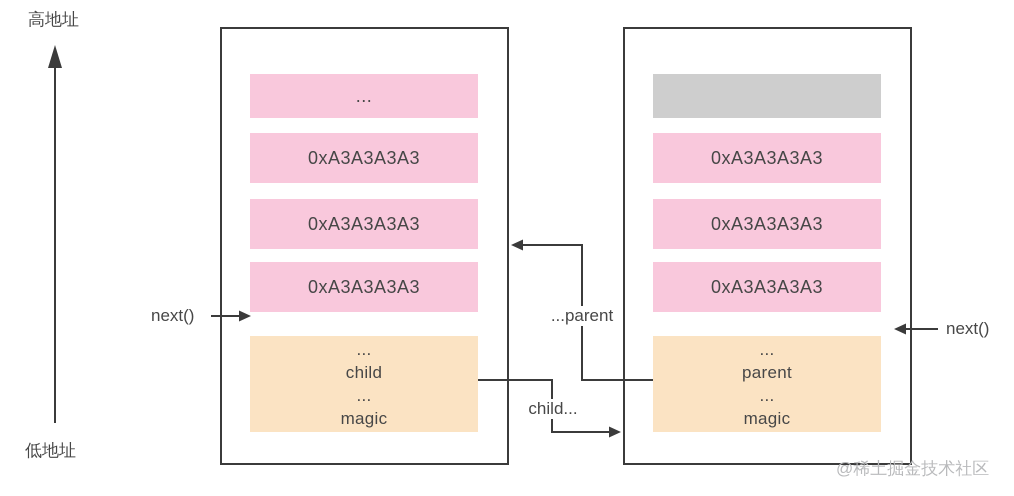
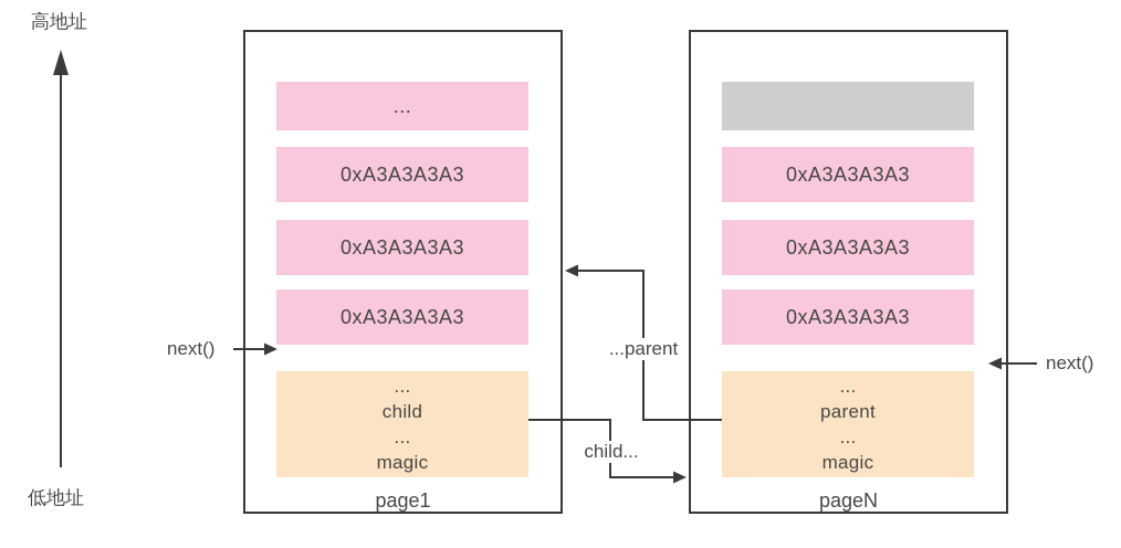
  高地址
  低地址
  ...
  0xA3A3A3A3
  0xA3A3A3A3
  0xA3A3A3A3
  ...
  child
  ...
  magic
+ page1
  0xA3A3A3A3
  0xA3A3A3A3
  0xA3A3A3A3
  ...
  parent
  ...
  magic
+ pageN
  next()
  next()
  ...parent
  child...
- @稀土掘金技术社区
